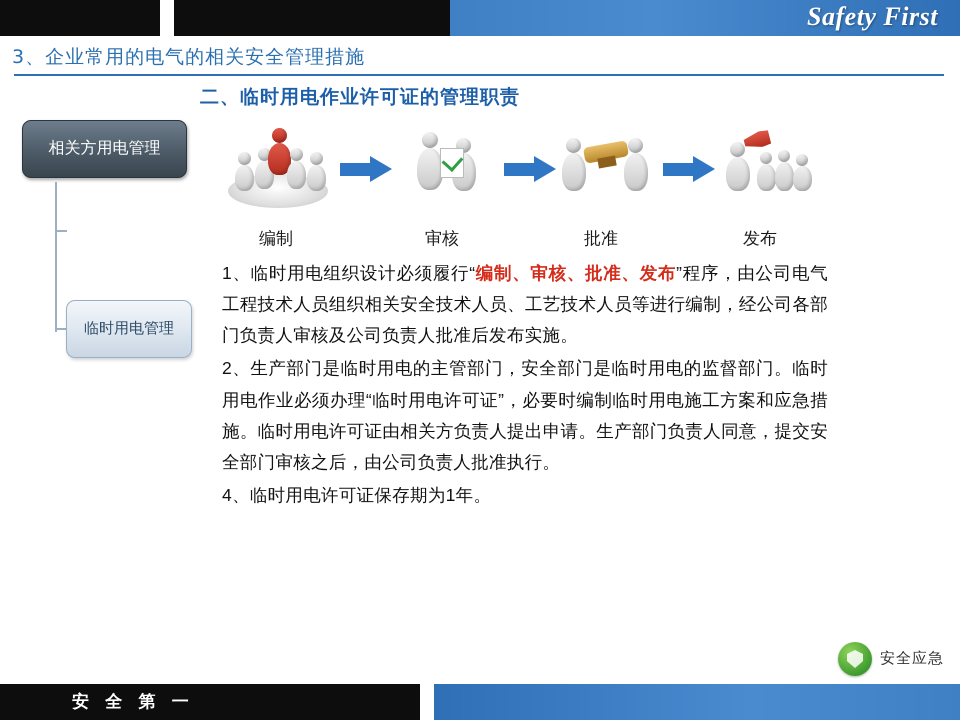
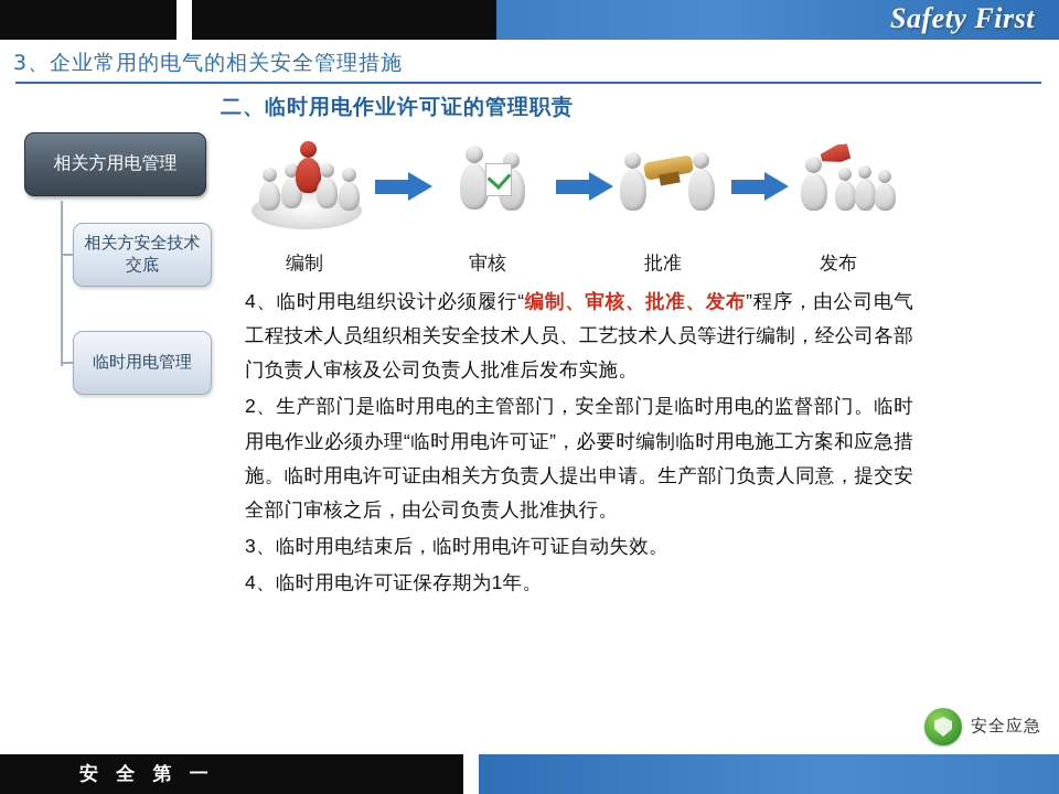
  Safety First
  3、企业常用的电气的相关安全管理措施
  二、临时用电作业许可证的管理职责
  相关方用电管理
+ 相关方安全技术交底
  临时用电管理
  编制
  审核
  批准
  发布
- 1、临时用电组织设计必须履行“编制、审核、批准、发布”程序，由公司电气工程技术人员组织相关安全技术人员、工艺技术人员等进行编制，经公司各部门负责人审核及公司负责人批准后发布实施。
+ 4、临时用电组织设计必须履行“编制、审核、批准、发布”程序，由公司电气工程技术人员组织相关安全技术人员、工艺技术人员等进行编制，经公司各部门负责人审核及公司负责人批准后发布实施。
  2、生产部门是临时用电的主管部门，安全部门是临时用电的监督部门。临时用电作业必须办理“临时用电许可证”，必要时编制临时用电施工方案和应急措施。临时用电许可证由相关方负责人提出申请。生产部门负责人同意，提交安全部门审核之后，由公司负责人批准执行。
+ 3、临时用电结束后，临时用电许可证自动失效。
  4、临时用电许可证保存期为1年。
  安全应急
  安 全 第 一
